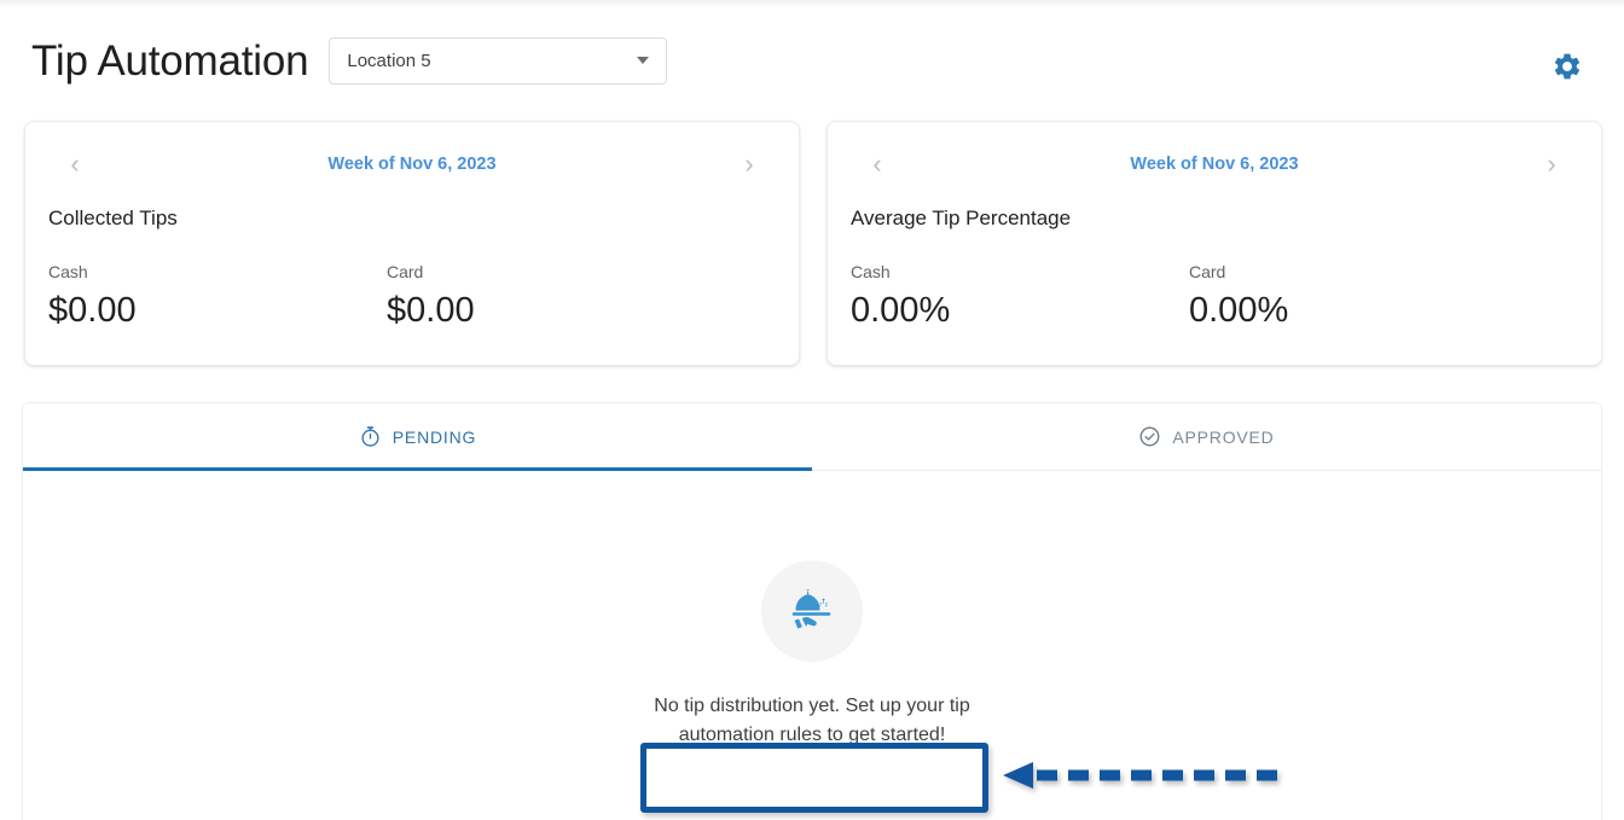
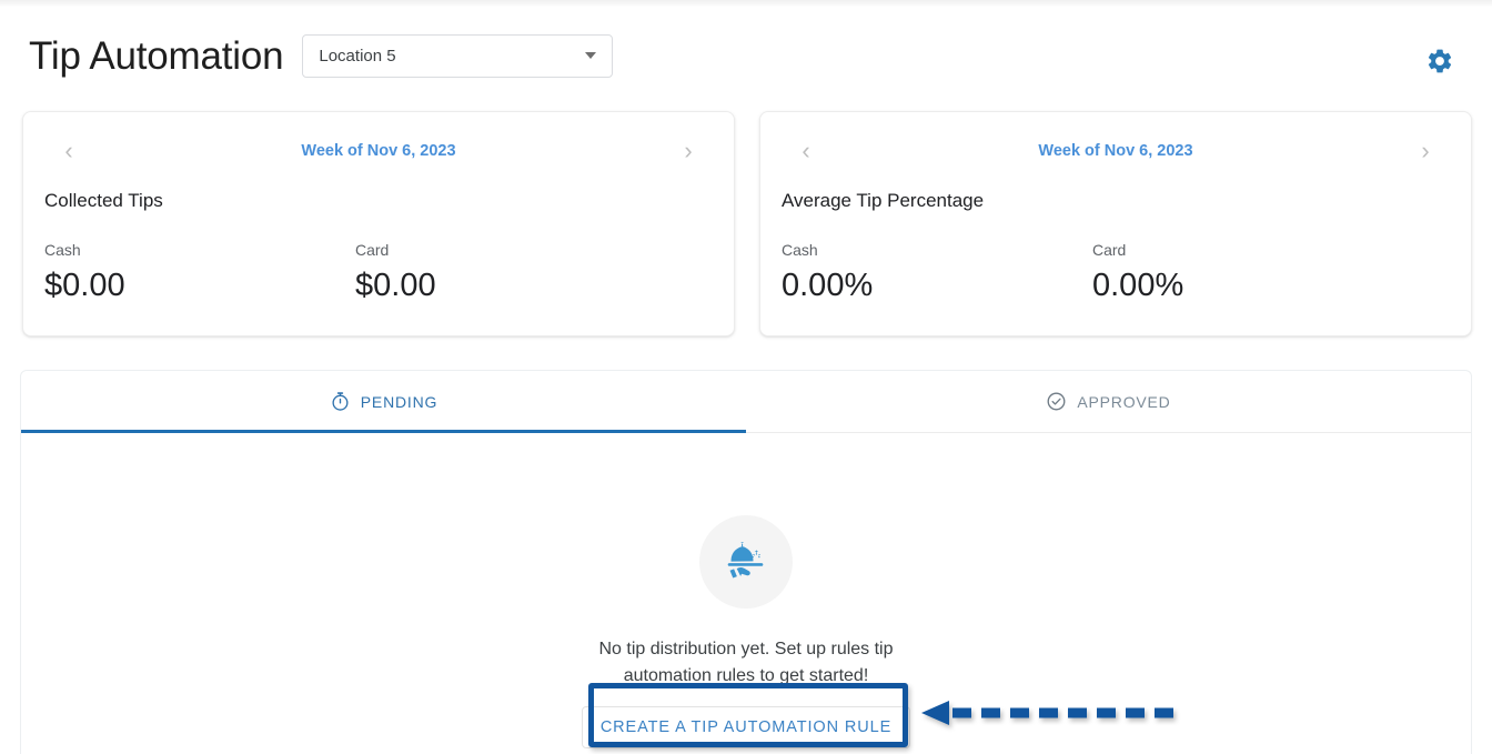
  Tip Automation
  Location 5
  ‹
  Week of Nov 6, 2023
  ›
  Collected Tips
  Cash
  $0.00
  Card
  $0.00
  ‹
  Week of Nov 6, 2023
  ›
  Average Tip Percentage
  Cash
  0.00%
  Card
  0.00%
  PENDING
  APPROVED
- No tip distribution yet. Set up your tip automation rules to get started!
+ No tip distribution yet. Set up rules tip automation rules to get started!
+ CREATE A TIP AUTOMATION RULE
